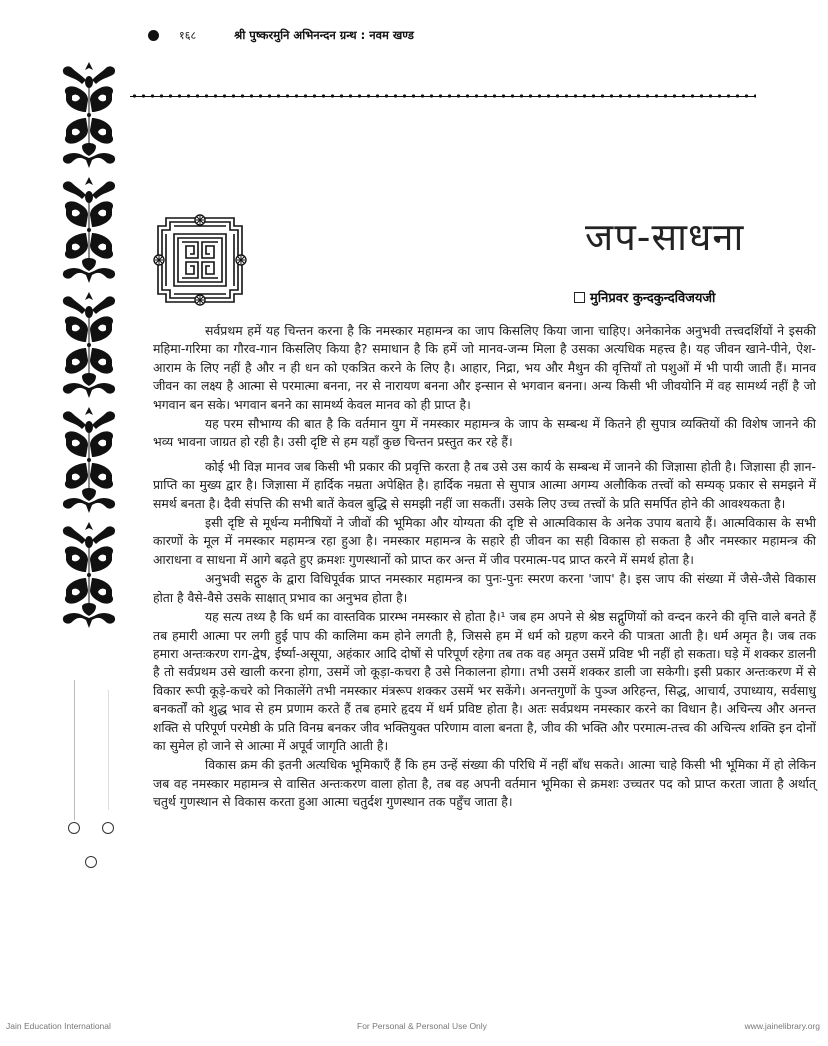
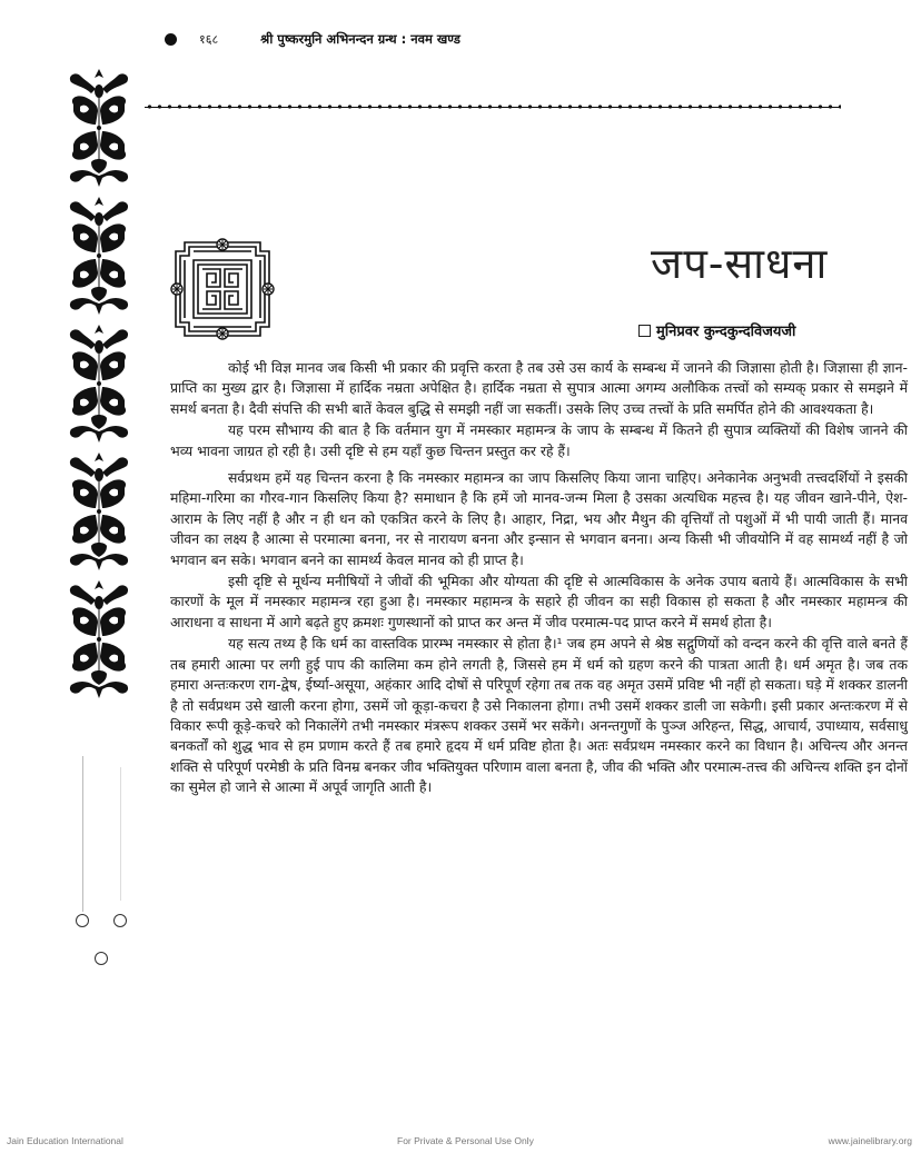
  १६८
  श्री पुष्करमुनि अभिनन्दन ग्रन्थ : नवम खण्ड
  जप-साधना
  मुनिप्रवर कुन्दकुन्दविजयजी
- सर्वप्रथम हमें यह चिन्तन करना है कि नमस्कार महामन्त्र का जाप किसलिए किया जाना चाहिए। अनेकानेक अनुभवी तत्त्वदर्शियों ने इसकी महिमा-गरिमा का गौरव-गान किसलिए किया है? समाधान है कि हमें जो मानव-जन्म मिला है उसका अत्यधिक महत्त्व है। यह जीवन खाने-पीने, ऐश-आराम के लिए नहीं है और न ही धन को एकत्रित करने के लिए है। आहार, निद्रा, भय और मैथुन की वृत्तियाँ तो पशुओं में भी पायी जाती हैं। मानव जीवन का लक्ष्य है आत्मा से परमात्मा बनना, नर से नारायण बनना और इन्सान से भगवान बनना। अन्य किसी भी जीवयोनि में वह सामर्थ्य नहीं है जो भगवान बन सके। भगवान बनने का सामर्थ्य केवल मानव को ही प्राप्त है।
+ कोई भी विज्ञ मानव जब किसी भी प्रकार की प्रवृत्ति करता है तब उसे उस कार्य के सम्बन्ध में जानने की जिज्ञासा होती है। जिज्ञासा ही ज्ञान-प्राप्ति का मुख्य द्वार है। जिज्ञासा में हार्दिक नम्रता अपेक्षित है। हार्दिक नम्रता से सुपात्र आत्मा अगम्य अलौकिक तत्त्वों को सम्यक् प्रकार से समझने में समर्थ बनता है। दैवी संपत्ति की सभी बातें केवल बुद्धि से समझी नहीं जा सकतीं। उसके लिए उच्च तत्त्वों के प्रति समर्पित होने की आवश्यकता है।
  यह परम सौभाग्य की बात है कि वर्तमान युग में नमस्कार महामन्त्र के जाप के सम्बन्ध में कितने ही सुपात्र व्यक्तियों की विशेष जानने की भव्य भावना जाग्रत हो रही है। उसी दृष्टि से हम यहाँ कुछ चिन्तन प्रस्तुत कर रहे हैं।
- कोई भी विज्ञ मानव जब किसी भी प्रकार की प्रवृत्ति करता है तब उसे उस कार्य के सम्बन्ध में जानने की जिज्ञासा होती है। जिज्ञासा ही ज्ञान-प्राप्ति का मुख्य द्वार है। जिज्ञासा में हार्दिक नम्रता अपेक्षित है। हार्दिक नम्रता से सुपात्र आत्मा अगम्य अलौकिक तत्त्वों को सम्यक् प्रकार से समझने में समर्थ बनता है। दैवी संपत्ति की सभी बातें केवल बुद्धि से समझी नहीं जा सकतीं। उसके लिए उच्च तत्त्वों के प्रति समर्पित होने की आवश्यकता है।
+ सर्वप्रथम हमें यह चिन्तन करना है कि नमस्कार महामन्त्र का जाप किसलिए किया जाना चाहिए। अनेकानेक अनुभवी तत्त्वदर्शियों ने इसकी महिमा-गरिमा का गौरव-गान किसलिए किया है? समाधान है कि हमें जो मानव-जन्म मिला है उसका अत्यधिक महत्त्व है। यह जीवन खाने-पीने, ऐश-आराम के लिए नहीं है और न ही धन को एकत्रित करने के लिए है। आहार, निद्रा, भय और मैथुन की वृत्तियाँ तो पशुओं में भी पायी जाती हैं। मानव जीवन का लक्ष्य है आत्मा से परमात्मा बनना, नर से नारायण बनना और इन्सान से भगवान बनना। अन्य किसी भी जीवयोनि में वह सामर्थ्य नहीं है जो भगवान बन सके। भगवान बनने का सामर्थ्य केवल मानव को ही प्राप्त है।
  इसी दृष्टि से मूर्धन्य मनीषियों ने जीवों की भूमिका और योग्यता की दृष्टि से आत्मविकास के अनेक उपाय बताये हैं। आत्मविकास के सभी कारणों के मूल में नमस्कार महामन्त्र रहा हुआ है। नमस्कार महामन्त्र के सहारे ही जीवन का सही विकास हो सकता है और नमस्कार महामन्त्र की आराधना व साधना में आगे बढ़ते हुए क्रमशः गुणस्थानों को प्राप्त कर अन्त में जीव परमात्म-पद प्राप्त करने में समर्थ होता है।
- अनुभवी सद्गुरु के द्वारा विधिपूर्वक प्राप्त नमस्कार महामन्त्र का पुनः-पुनः स्मरण करना 'जाप' है। इस जाप की संख्या में जैसे-जैसे विकास होता है वैसे-वैसे उसके साक्षात् प्रभाव का अनुभव होता है।
  यह सत्य तथ्य है कि धर्म का वास्तविक प्रारम्भ नमस्कार से होता है।¹ जब हम अपने से श्रेष्ठ सद्गुणियों को वन्दन करने की वृत्ति वाले बनते हैं तब हमारी आत्मा पर लगी हुई पाप की कालिमा कम होने लगती है, जिससे हम में धर्म को ग्रहण करने की पात्रता आती है। धर्म अमृत है। जब तक हमारा अन्तःकरण राग-द्वेष, ईर्ष्या-असूया, अहंकार आदि दोषों से परिपूर्ण रहेगा तब तक वह अमृत उसमें प्रविष्ट भी नहीं हो सकता। घड़े में शक्कर डालनी है तो सर्वप्रथम उसे खाली करना होगा, उसमें जो कूड़ा-कचरा है उसे निकालना होगा। तभी उसमें शक्कर डाली जा सकेगी। इसी प्रकार अन्तःकरण में से विकार रूपी कूड़े-कचरे को निकालेंगे तभी नमस्कार मंत्ररूप शक्कर उसमें भर सकेंगे। अनन्तगुणों के पुञ्ज अरिहन्त, सिद्ध, आचार्य, उपाध्याय, सर्वसाधु बनकर्तों को शुद्ध भाव से हम प्रणाम करते हैं तब हमारे हृदय में धर्म प्रविष्ट होता है। अतः सर्वप्रथम नमस्कार करने का विधान है। अचिन्त्य और अनन्त शक्ति से परिपूर्ण परमेष्ठी के प्रति विनम्र बनकर जीव भक्तियुक्त परिणाम वाला बनता है, जीव की भक्ति और परमात्म-तत्त्व की अचिन्त्य शक्ति इन दोनों का सुमेल हो जाने से आत्मा में अपूर्व जागृति आती है।
- विकास क्रम की इतनी अत्यधिक भूमिकाएँ हैं कि हम उन्हें संख्या की परिधि में नहीं बाँध सकते। आत्मा चाहे किसी भी भूमिका में हो लेकिन जब वह नमस्कार महामन्त्र से वासित अन्तःकरण वाला होता है, तब वह अपनी वर्तमान भूमिका से क्रमशः उच्चतर पद को प्राप्त करता जाता है अर्थात् चतुर्थ गुणस्थान से विकास करता हुआ आत्मा चतुर्दश गुणस्थान तक पहुँच जाता है।
  Jain Education International
- For Personal & Personal Use Only
+ For Private & Personal Use Only
  www.jainelibrary.org
